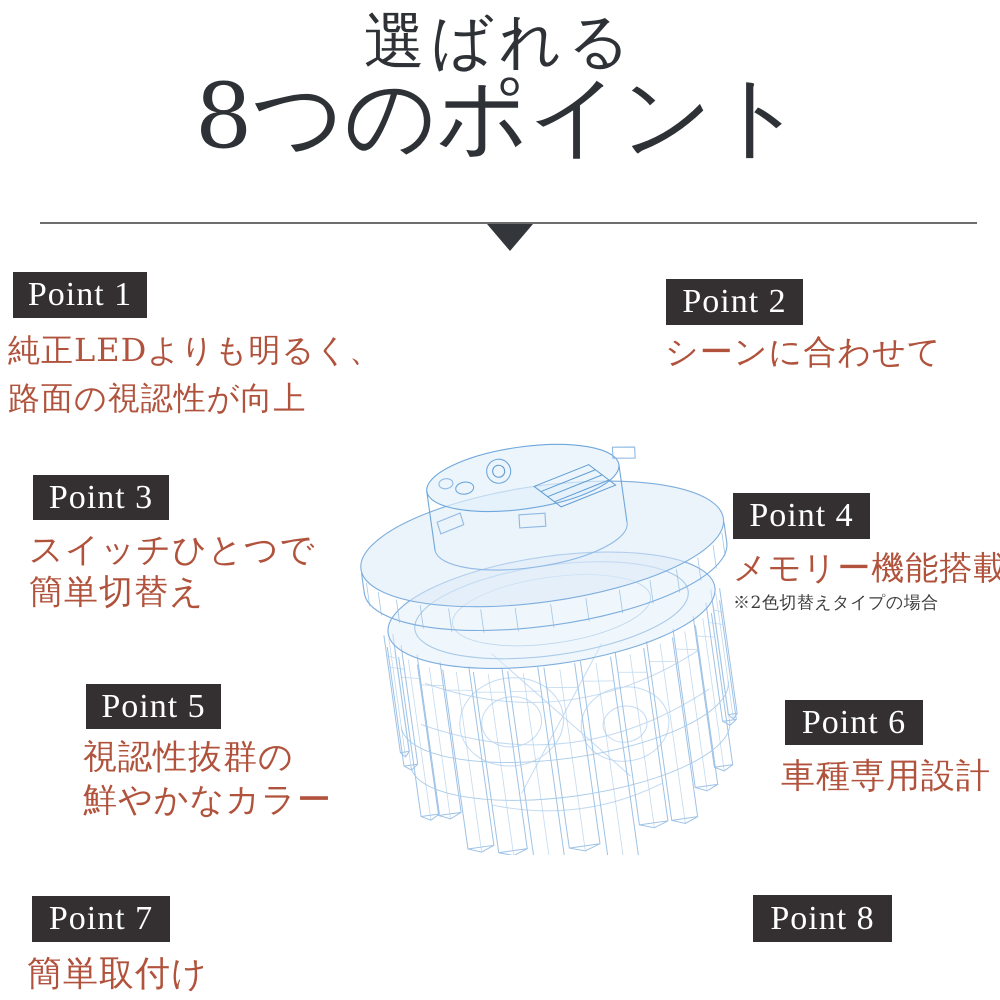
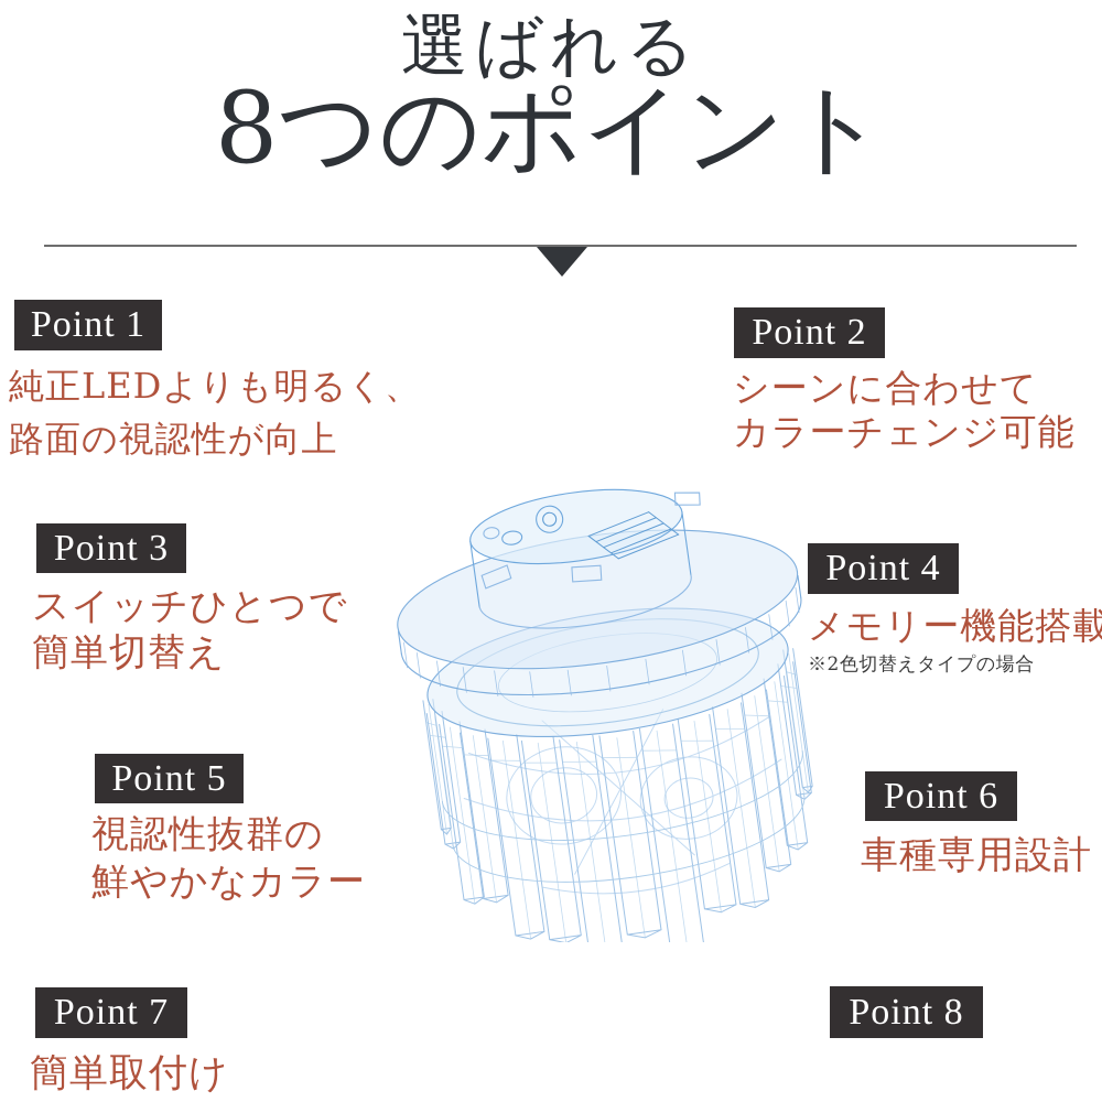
  選ばれる
  8つのポイント
  Point 1
  純正LEDよりも明るく、
  路面の視認性が向上
  Point 2
  シーンに合わせて
+ カラーチェンジ可能
  Point 3
  スイッチひとつで
  簡単切替え
  Point 4
  メモリー機能搭載
  ※2色切替えタイプの場合
  Point 5
  視認性抜群の
  鮮やかなカラー
  Point 6
  車種専用設計
  Point 7
  簡単取付け
  Point 8
